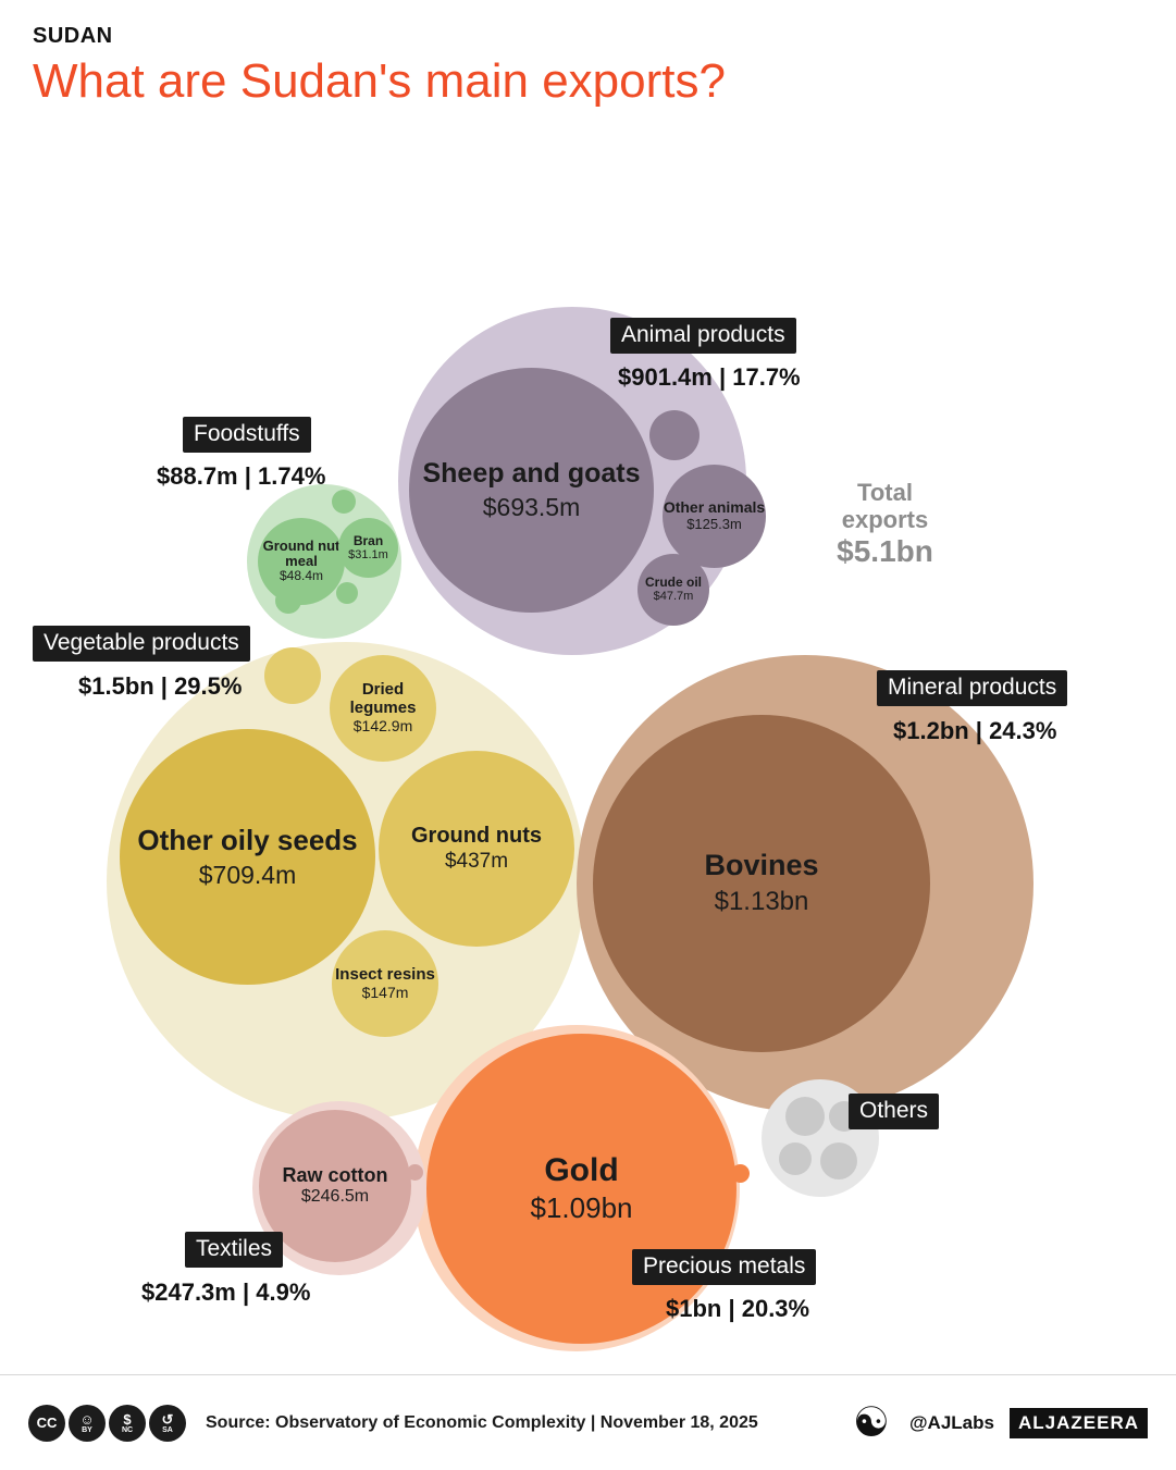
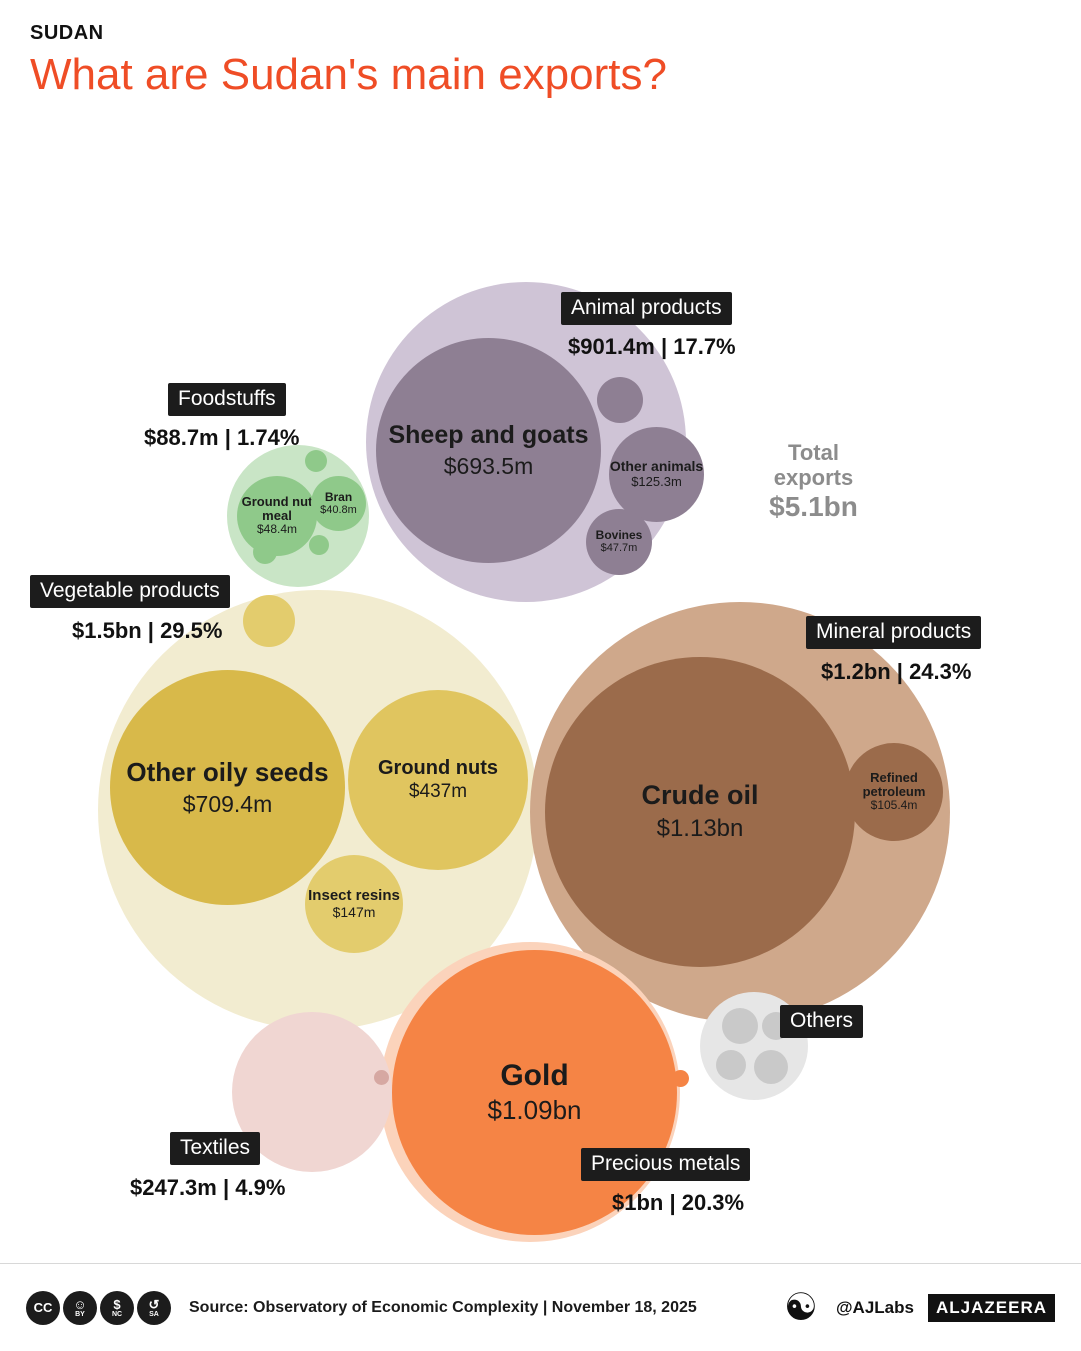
  SUDAN
  What are Sudan's main exports?
  Sheep and goats
  $693.5m
  Other animals
  $125.3m
- Crude oil
+ Bovines
  $47.7m
  Animal products
  $901.4m | 17.7%
  Ground nu meal
  $48.4m
  Bran
- $31.1m
+ $40.8m
  Foodstuffs
  $88.7m | 1.74%
  Total
  exports
  $5.1bn
  Other oily seeds
  $709.4m
  Ground nuts
  $437m
- Dried legumes
- $142.9m
  Insect resins
  $147m
  Vegetable products
  $1.5bn | 29.5%
- Bovines
+ Crude oil
  $1.13bn
+ Refined petroleum
+ $105.4m
  Mineral products
  $1.2bn | 24.3%
  Gold
  $1.09bn
  Precious metals
  $1bn | 20.3%
- Raw cotton
- $246.5m
  Textiles
  $247.3m | 4.9%
  Others
  CC
  ☺
  $
  ↺
  Source: Observatory of Economic Complexity | November 18, 2025
  ☯
  @AJLabs
  ALJAZEERA
